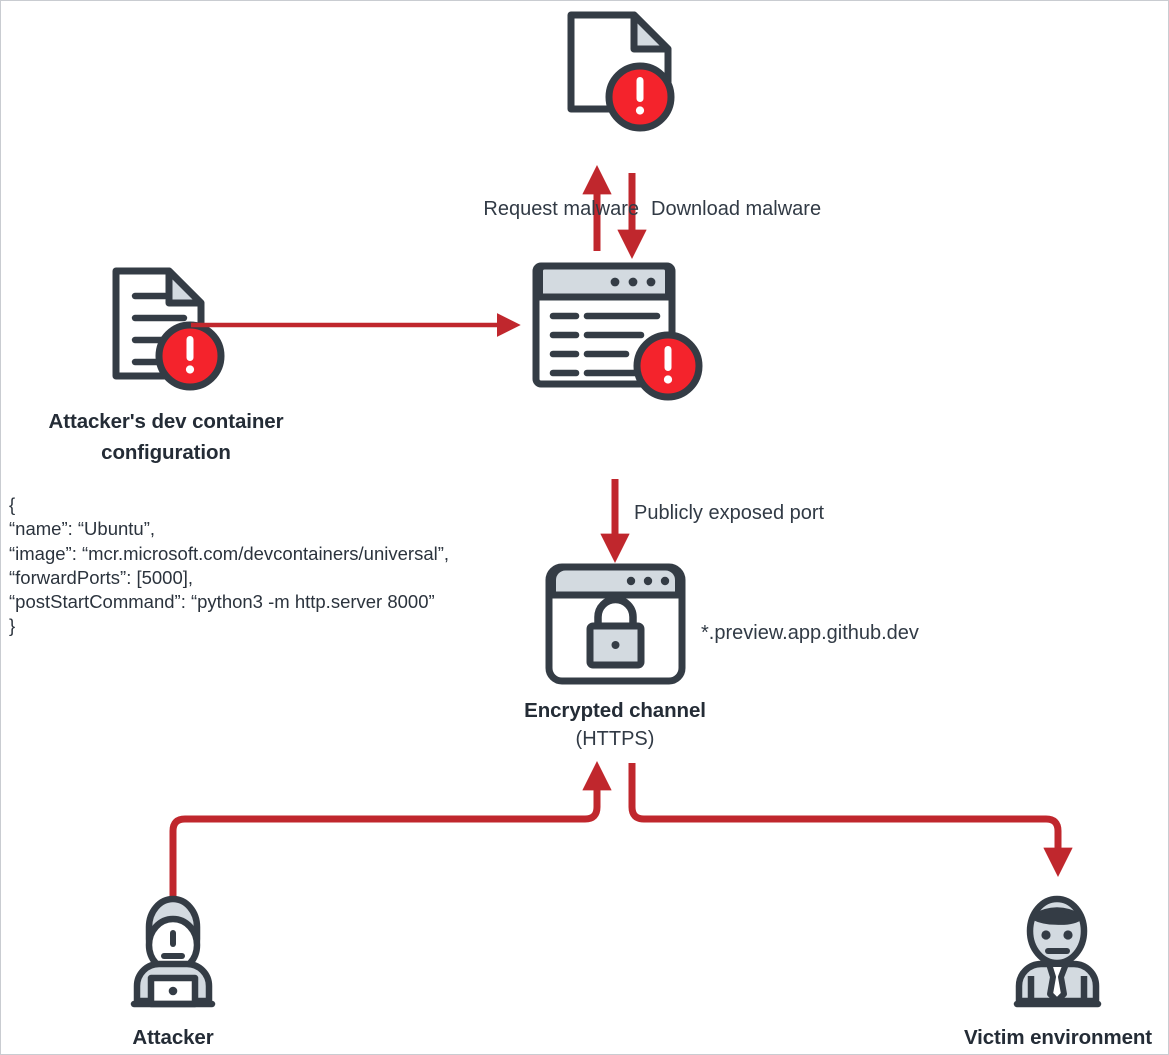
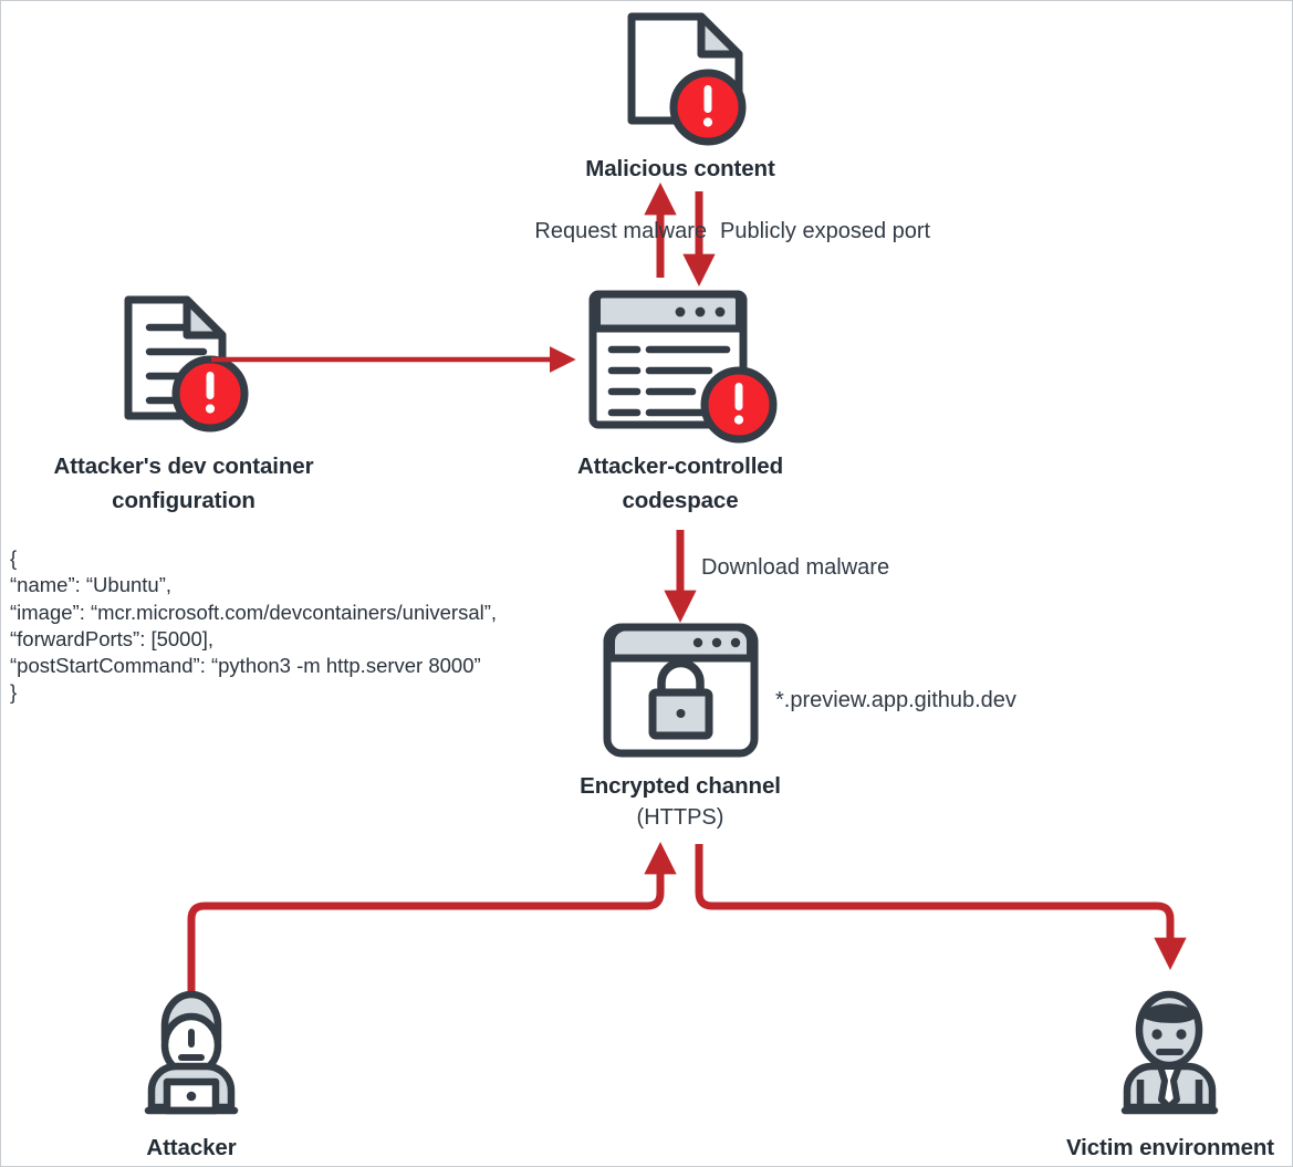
+ Malicious content
  Request malware
- Download malware
+ Publicly exposed port
  Attacker's dev container
  configuration
+ Attacker-controlled
+ codespace
- Publicly exposed port
+ Download malware
  { “name”: “Ubuntu”, “image”: “mcr.microsoft.com/devcontainers/universal”, “forwardPorts”: [5000], “postStartCommand”: “python3 -m http.server 8000” }
  *.preview.app.github.dev
  Encrypted channel
  (HTTPS)
  Attacker
  Victim environment
